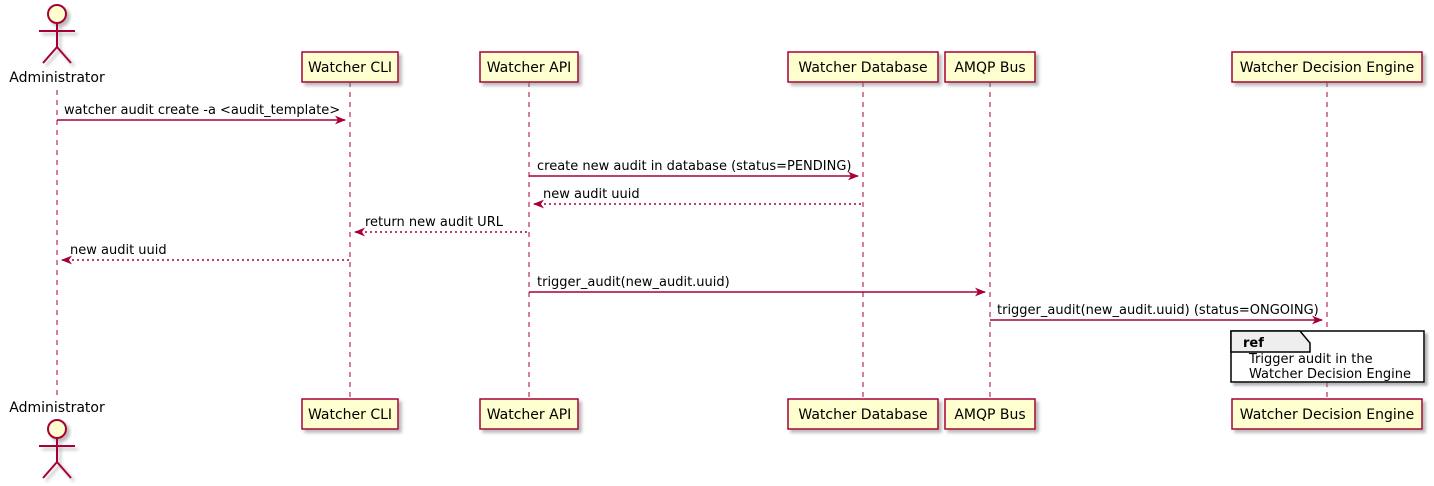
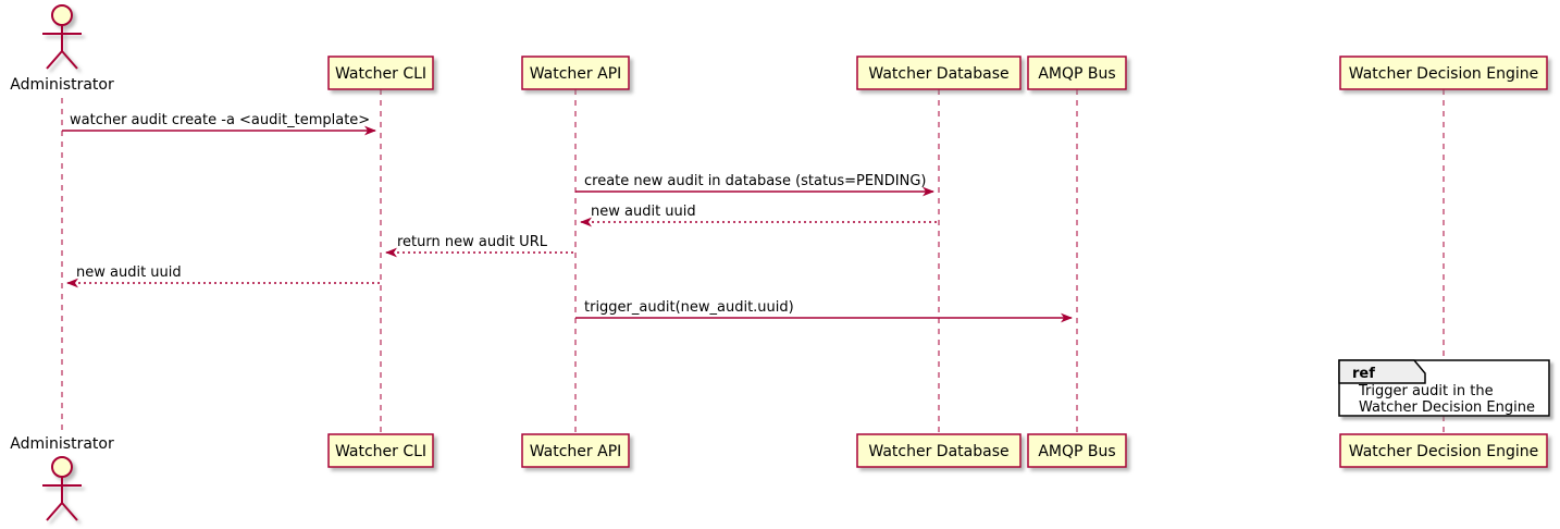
  Administrator
  Administrator
  Watcher CLI
  Watcher API
  Watcher Database
  AMQP Bus
  Watcher Decision Engine
  Watcher CLI
  Watcher API
  Watcher Database
  AMQP Bus
  Watcher Decision Engine
  watcher audit create -a <audit_template>
  create new audit in database (status=PENDING)
  new audit uuid
  return new audit URL
  new audit uuid
  trigger_audit(new_audit.uuid)
- trigger_audit(new_audit.uuid) (status=ONGOING)
  ref
  Trigger audit in the
  Watcher Decision Engine
